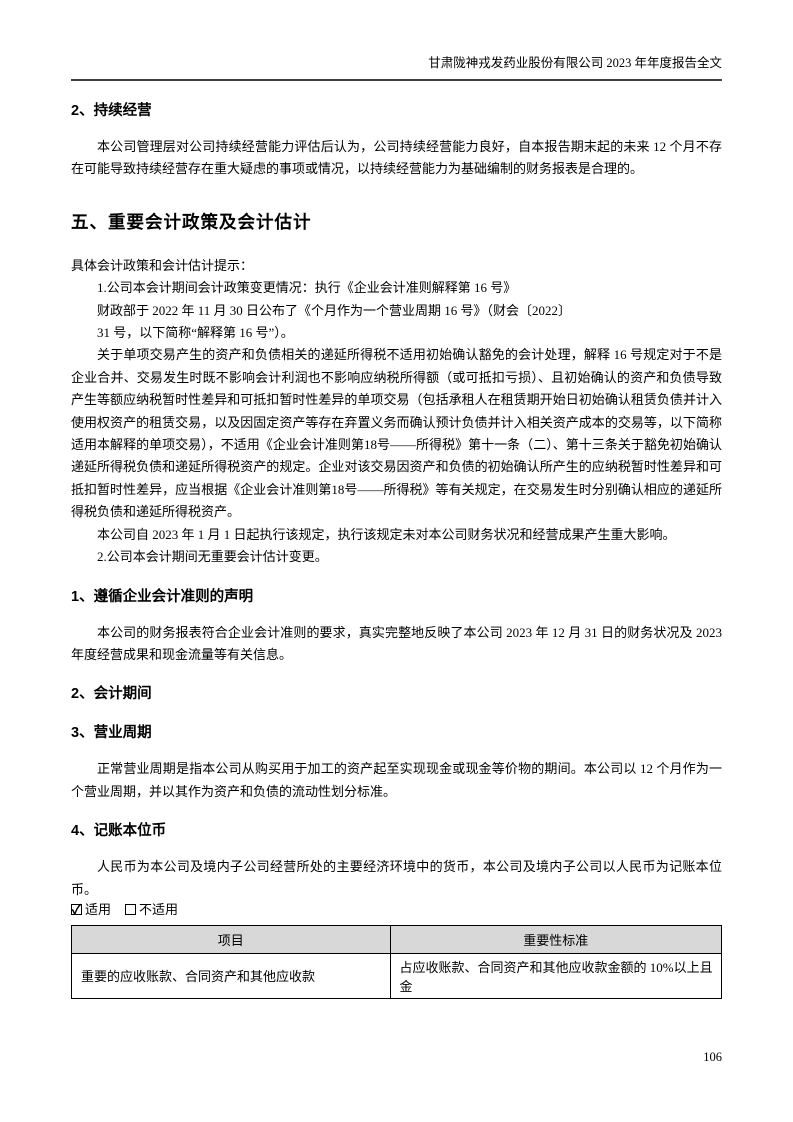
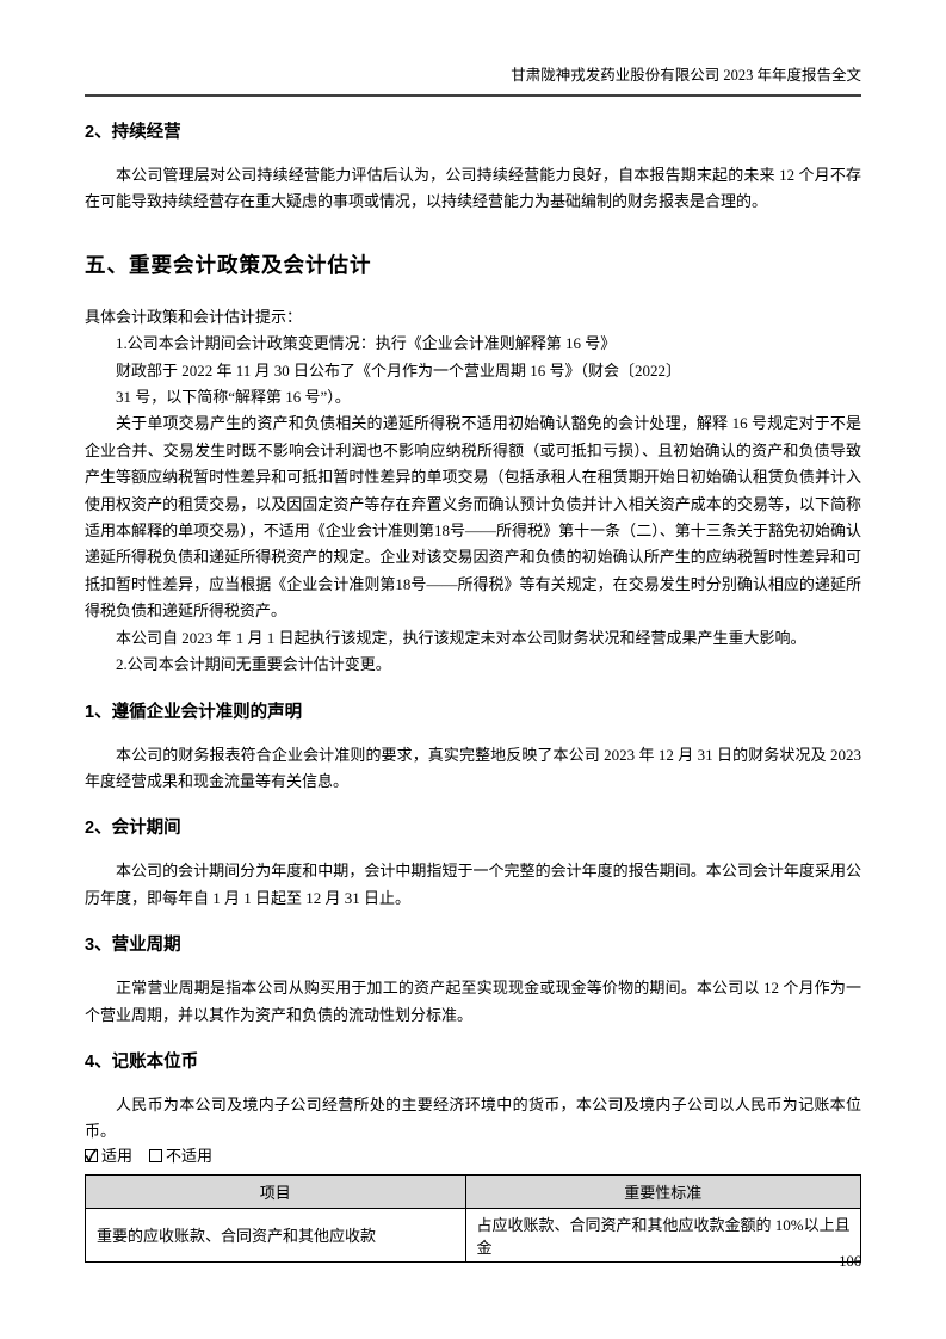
  甘肃陇神戎发药业股份有限公司 2023 年年度报告全文
  2、持续经营
  本公司管理层对公司持续经营能力评估后认为，公司持续经营能力良好，自本报告期末起的未来 12 个月不存在可能导致持续经营存在重大疑虑的事项或情况，以持续经营能力为基础编制的财务报表是合理的。
  五、重要会计政策及会计估计
  具体会计政策和会计估计提示：
  1.公司本会计期间会计政策变更情况：执行《企业会计准则解释第 16 号》
  财政部于 2022 年 11 月 30 日公布了《个月作为一个营业周期 16 号》（财会〔2022〕
  31 号，以下简称“解释第 16 号”）。
  关于单项交易产生的资产和负债相关的递延所得税不适用初始确认豁免的会计处理，解释 16 号规定对于不是企业合并、交易发生时既不影响会计利润也不影响应纳税所得额（或可抵扣亏损）、且初始确认的资产和负债导致产生等额应纳税暂时性差异和可抵扣暂时性差异的单项交易（包括承租人在租赁期开始日初始确认租赁负债并计入使用权资产的租赁交易，以及因固定资产等存在弃置义务而确认预计负债并计入相关资产成本的交易等，以下简称适用本解释的单项交易），不适用《企业会计准则第18号——所得税》第十一条（二）、第十三条关于豁免初始确认递延所得税负债和递延所得税资产的规定。企业对该交易因资产和负债的初始确认所产生的应纳税暂时性差异和可抵扣暂时性差异，应当根据《企业会计准则第18号——所得税》等有关规定，在交易发生时分别确认相应的递延所得税负债和递延所得税资产。
  本公司自 2023 年 1 月 1 日起执行该规定，执行该规定未对本公司财务状况和经营成果产生重大影响。
  2.公司本会计期间无重要会计估计变更。
  1、遵循企业会计准则的声明
  本公司的财务报表符合企业会计准则的要求，真实完整地反映了本公司 2023 年 12 月 31 日的财务状况及 2023 年度经营成果和现金流量等有关信息。
  2、会计期间
+ 本公司的会计期间分为年度和中期，会计中期指短于一个完整的会计年度的报告期间。本公司会计年度采用公历年度，即每年自 1 月 1 日起至 12 月 31 日止。
  3、营业周期
  正常营业周期是指本公司从购买用于加工的资产起至实现现金或现金等价物的期间。本公司以 12 个月作为一个营业周期，并以其作为资产和负债的流动性划分标准。
  4、记账本位币
  人民币为本公司及境内子公司经营所处的主要经济环境中的货币，本公司及境内子公司以人民币为记账本位币。
  适用
  不适用
  项目	重要性标准
  重要的应收账款、合同资产和其他应收款	占应收账款、合同资产和其他应收款金额的 10%以上且金
  106
